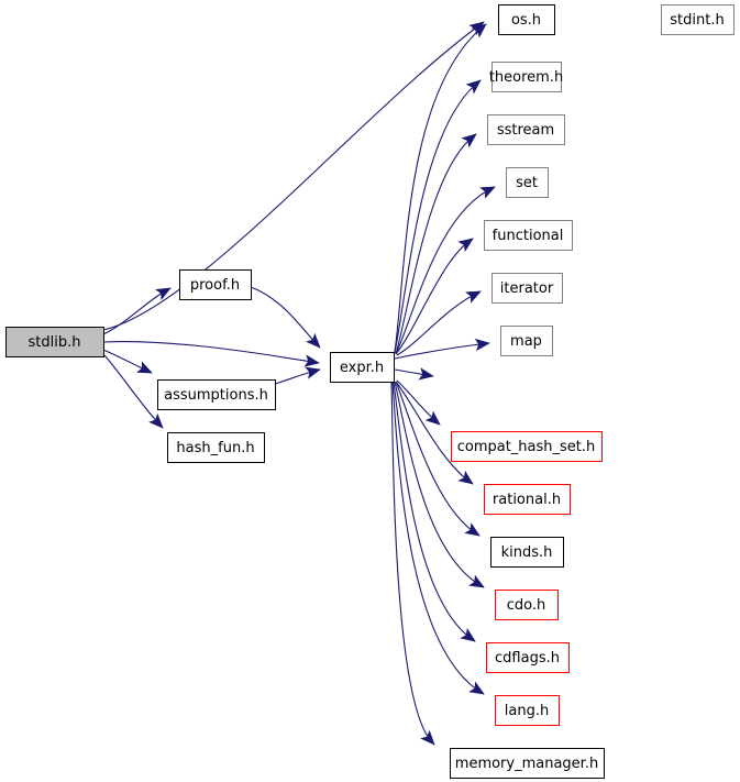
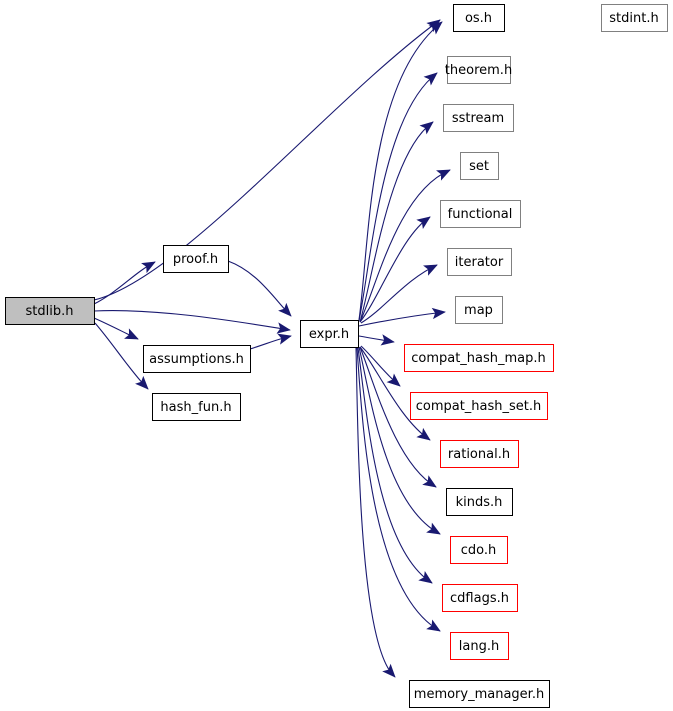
  stdlib.h
  proof.h
  assumptions.h
  hash_fun.h
  expr.h
  os.h
  stdint.h
  theorem.h
  sstream
  set
  functional
  iterator
  map
+ compat_hash_map.h
  compat_hash_set.h
  rational.h
  kinds.h
  cdo.h
  cdflags.h
  lang.h
  memory_manager.h
